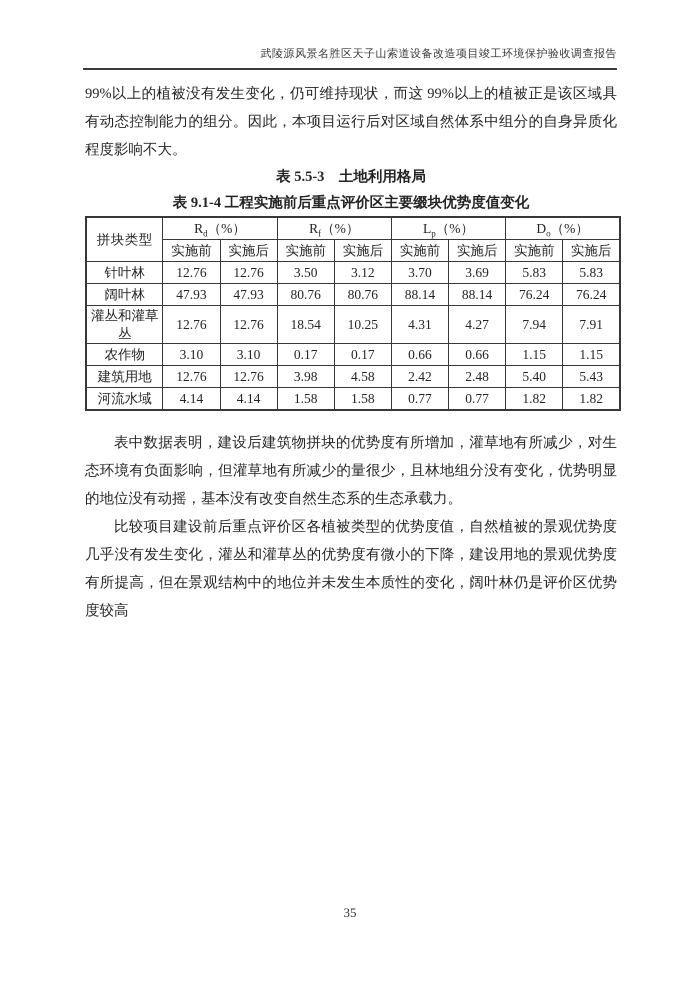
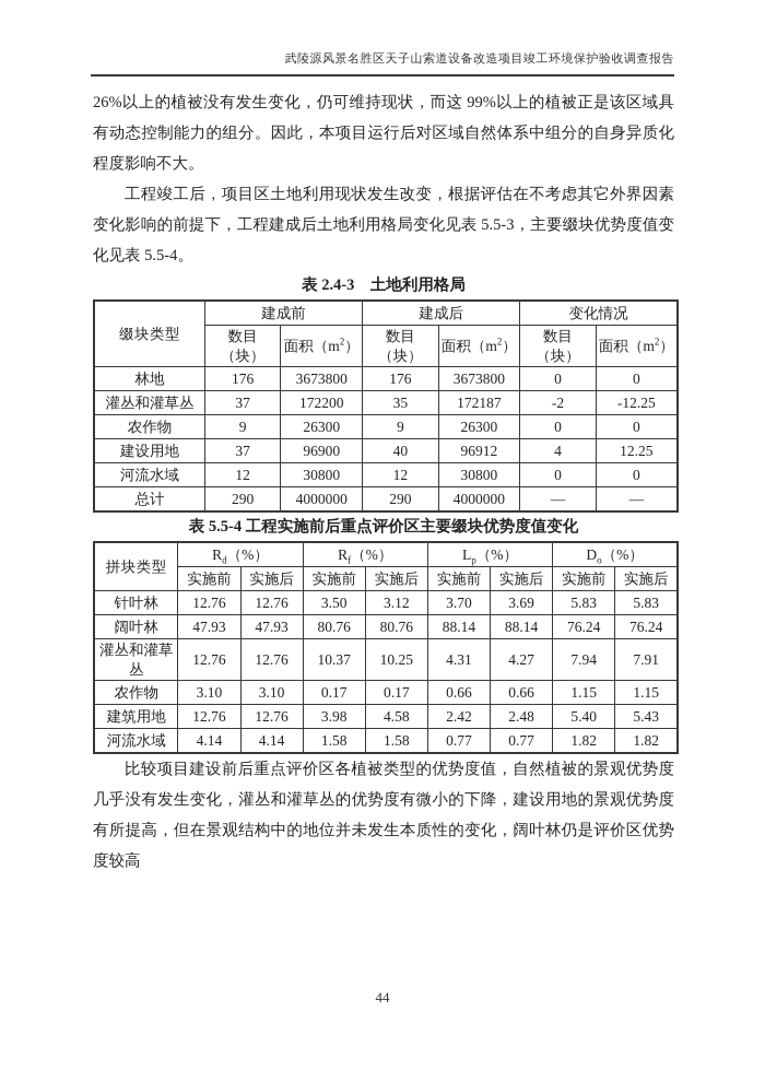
  武陵源风景名胜区天子山索道设备改造项目竣工环境保护验收调查报告
- 99%以上的植被没有发生变化，仍可维持现状，而这 99%以上的植被正是该区域具有动态控制能力的组分。因此，本项目运行后对区域自然体系中组分的自身异质化程度影响不大。
+ 26%以上的植被没有发生变化，仍可维持现状，而这 99%以上的植被正是该区域具有动态控制能力的组分。因此，本项目运行后对区域自然体系中组分的自身异质化程度影响不大。
+ 工程竣工后，项目区土地利用现状发生改变，根据评估在不考虑其它外界因素变化影响的前提下，工程建成后土地利用格局变化见表 5.5-3，主要缀块优势度值变化见表 5.5-4。
- 表 5.5-3 土地利用格局
+ 表 2.4-3 土地利用格局
+ 缀块类型	建成前	建成后	变化情况
+ 数目（块）	面积（m2）	数目（块）	面积（m2）	数目（块）	面积（m2）
+ 林地	176	3673800	176	3673800	0	0
+ 灌丛和灌草丛	37	172200	35	172187	-2	-12.25
+ 农作物	9	26300	9	26300	0	0
+ 建设用地	37	96900	40	96912	4	12.25
+ 河流水域	12	30800	12	30800	0	0
+ 总计	290	4000000	290	4000000	—	—
- 表 9.1-4 工程实施前后重点评价区主要缀块优势度值变化
+ 表 5.5-4 工程实施前后重点评价区主要缀块优势度值变化
  拼块类型	Rd（%）	Rf（%）	Lp（%）	Do（%）
  实施前	实施后	实施前	实施后	实施前	实施后	实施前	实施后
  针叶林	12.76	12.76	3.50	3.12	3.70	3.69	5.83	5.83
  阔叶林	47.93	47.93	80.76	80.76	88.14	88.14	76.24	76.24
- 灌丛和灌草丛	12.76	12.76	18.54	10.25	4.31	4.27	7.94	7.91
+ 灌丛和灌草丛	12.76	12.76	10.37	10.25	4.31	4.27	7.94	7.91
  农作物	3.10	3.10	0.17	0.17	0.66	0.66	1.15	1.15
  建筑用地	12.76	12.76	3.98	4.58	2.42	2.48	5.40	5.43
  河流水域	4.14	4.14	1.58	1.58	0.77	0.77	1.82	1.82
- 表中数据表明，建设后建筑物拼块的优势度有所增加，灌草地有所减少，对生态环境有负面影响，但灌草地有所减少的量很少，且林地组分没有变化，优势明显的地位没有动摇，基本没有改变自然生态系的生态承载力。
  比较项目建设前后重点评价区各植被类型的优势度值，自然植被的景观优势度几乎没有发生变化，灌丛和灌草丛的优势度有微小的下降，建设用地的景观优势度有所提高，但在景观结构中的地位并未发生本质性的变化，阔叶林仍是评价区优势度较高
- 35
+ 44
